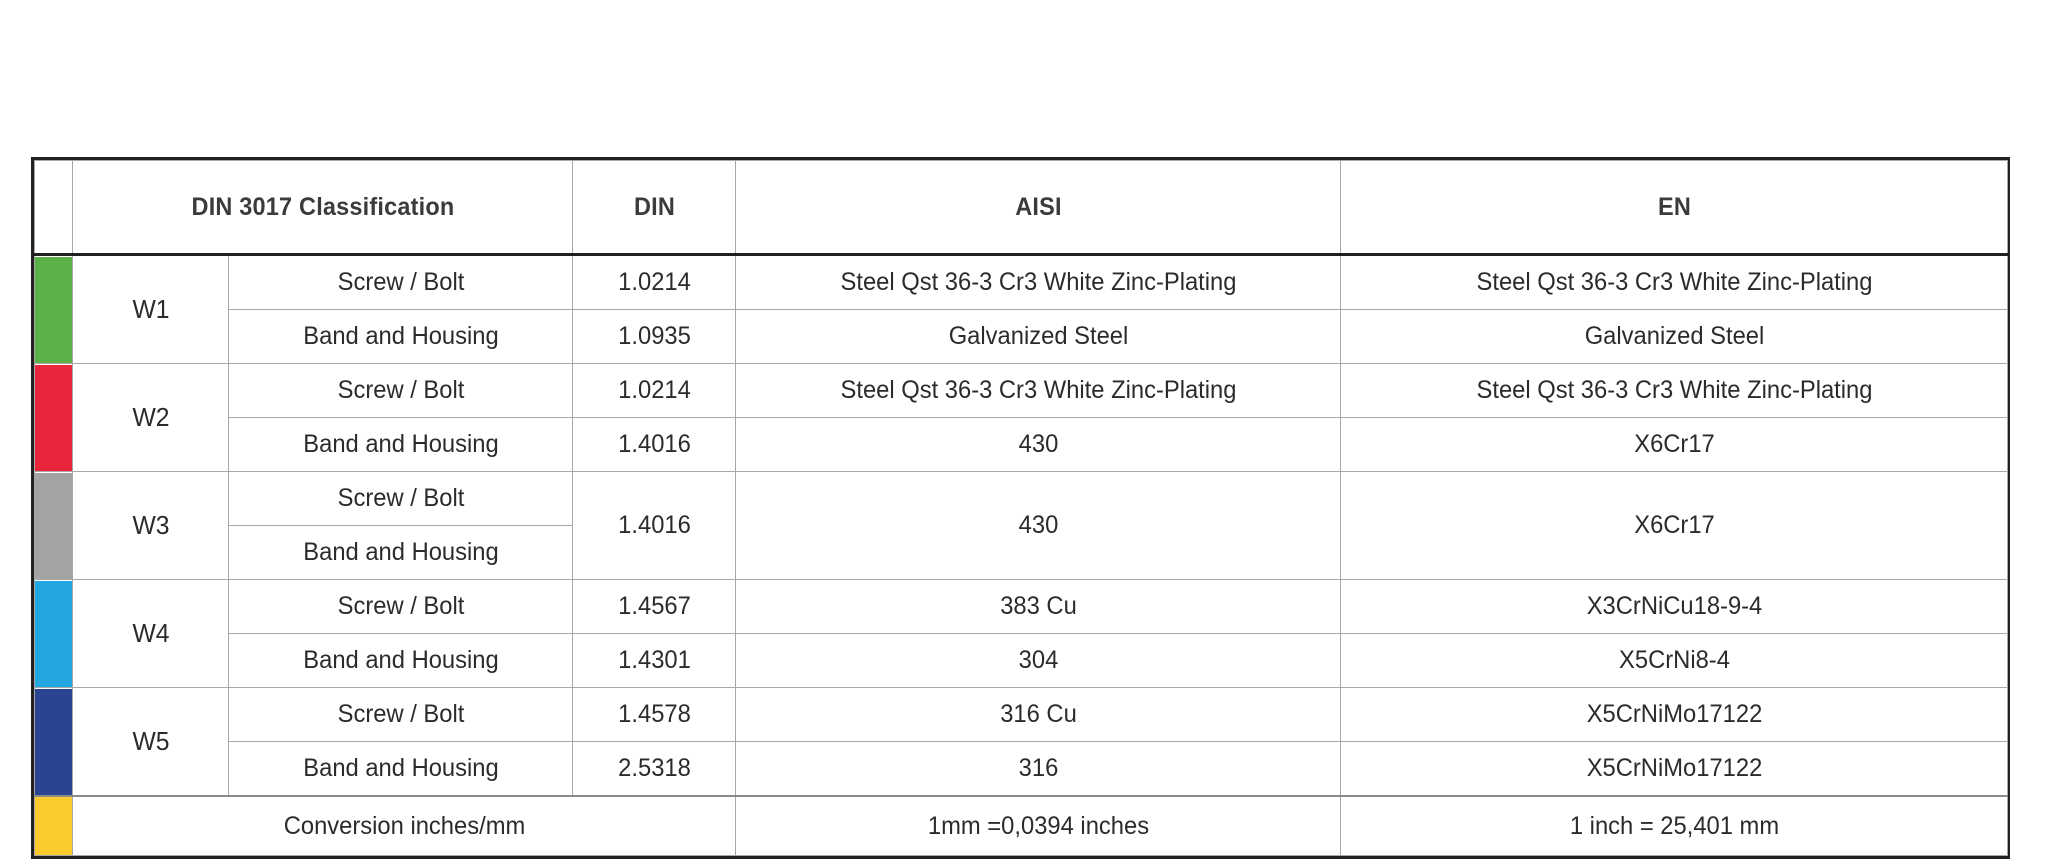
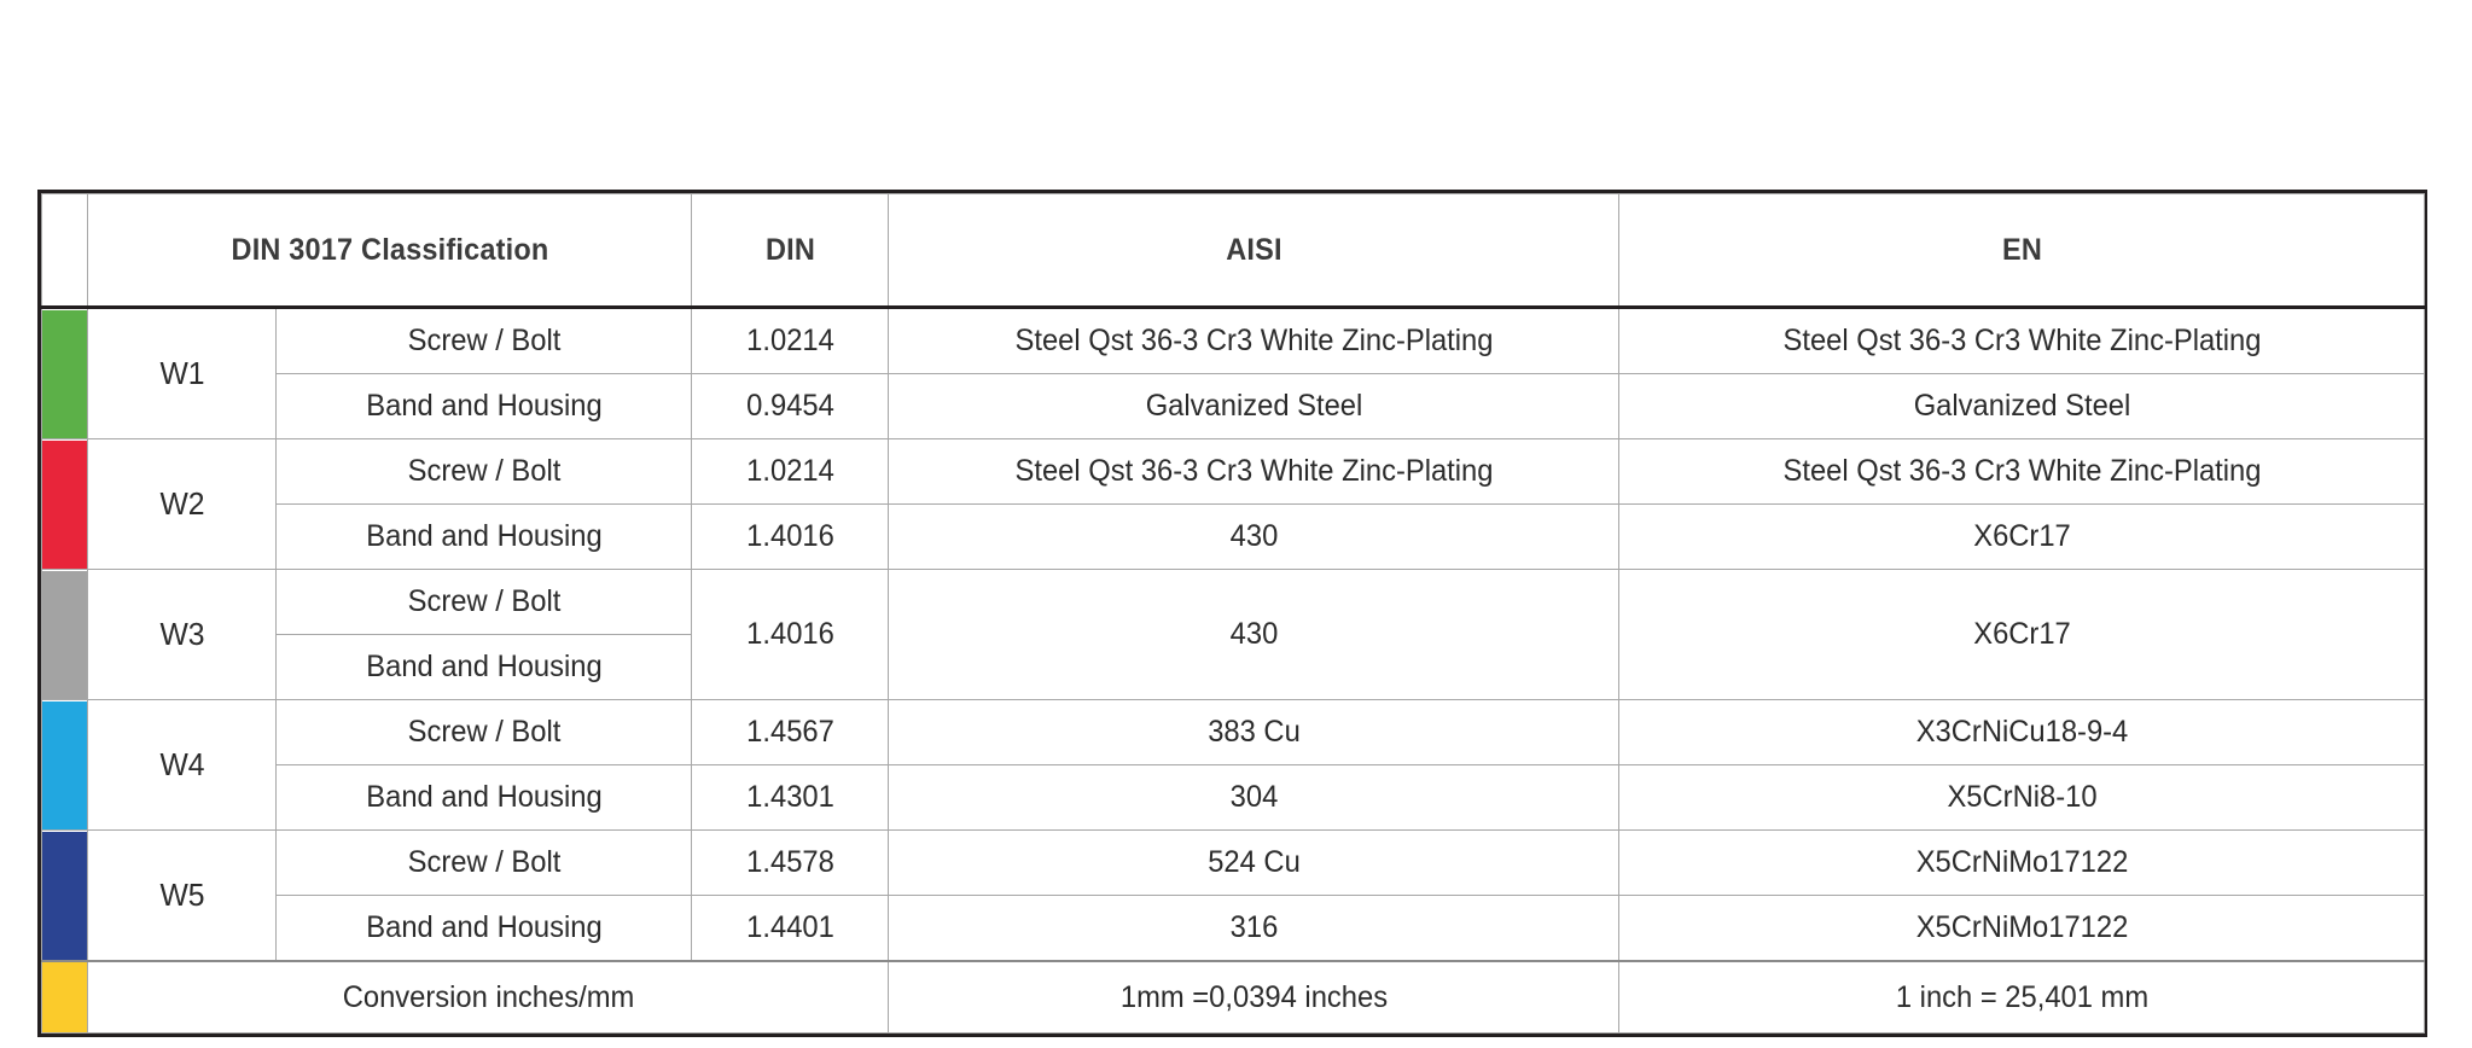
  	DIN 3017 Classification	DIN	AISI	EN
  	W1	Screw / Bolt	1.0214	Steel Qst 36-3 Cr3 White Zinc-Plating	Steel Qst 36-3 Cr3 White Zinc-Plating
- Band and Housing	1.0935	Galvanized Steel	Galvanized Steel
+ Band and Housing	0.9454	Galvanized Steel	Galvanized Steel
  	W2	Screw / Bolt	1.0214	Steel Qst 36-3 Cr3 White Zinc-Plating	Steel Qst 36-3 Cr3 White Zinc-Plating
  Band and Housing	1.4016	430	X6Cr17
  	W3	Screw / Bolt	1.4016	430	X6Cr17
  Band and Housing
  	W4	Screw / Bolt	1.4567	383 Cu	X3CrNiCu18-9-4
- Band and Housing	1.4301	304	X5CrNi8-4
+ Band and Housing	1.4301	304	X5CrNi8-10
- 	W5	Screw / Bolt	1.4578	316 Cu	X5CrNiMo17122
+ 	W5	Screw / Bolt	1.4578	524 Cu	X5CrNiMo17122
- Band and Housing	2.5318	316	X5CrNiMo17122
+ Band and Housing	1.4401	316	X5CrNiMo17122
  	Conversion inches/mm	1mm =0,0394 inches	1 inch = 25,401 mm
